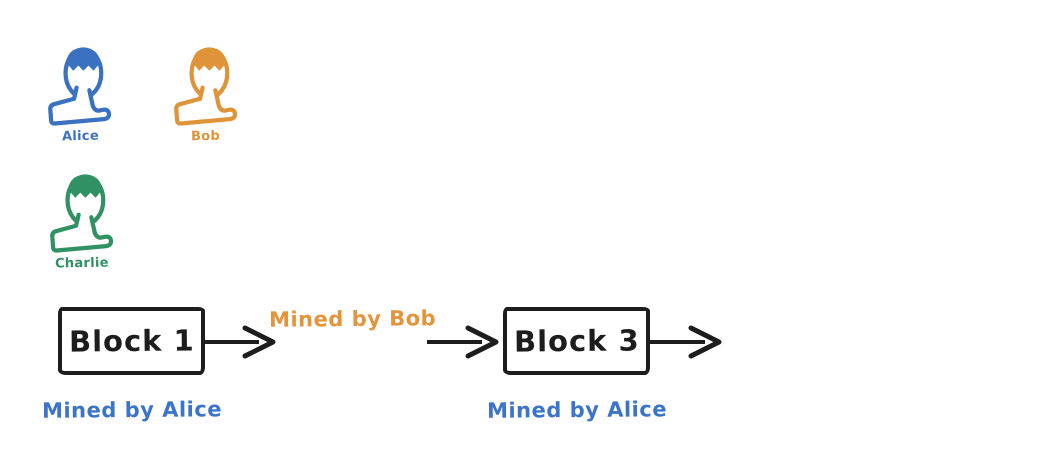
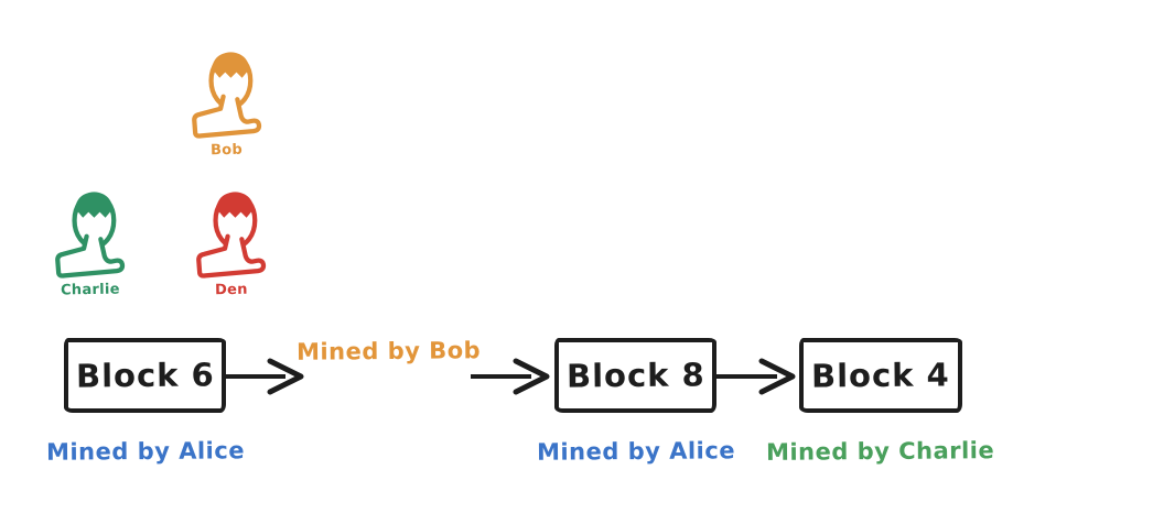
- Alice
  Bob
  Charlie
+ Den
- Block 1
+ Block 6
  Mined by Alice
  Mined by Bob
- Block 3
+ Block 8
  Mined by Alice
+ Block 4
+ Mined by Charlie
